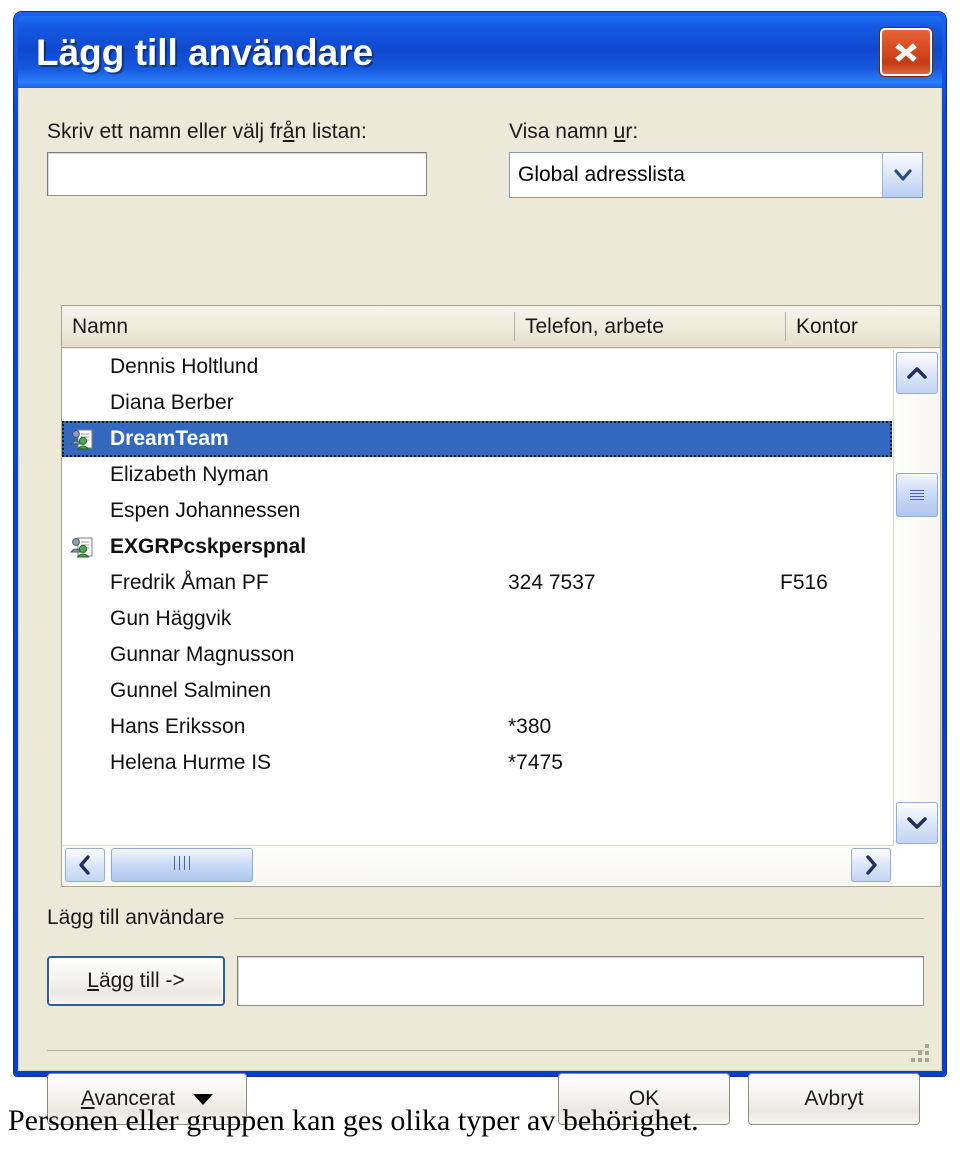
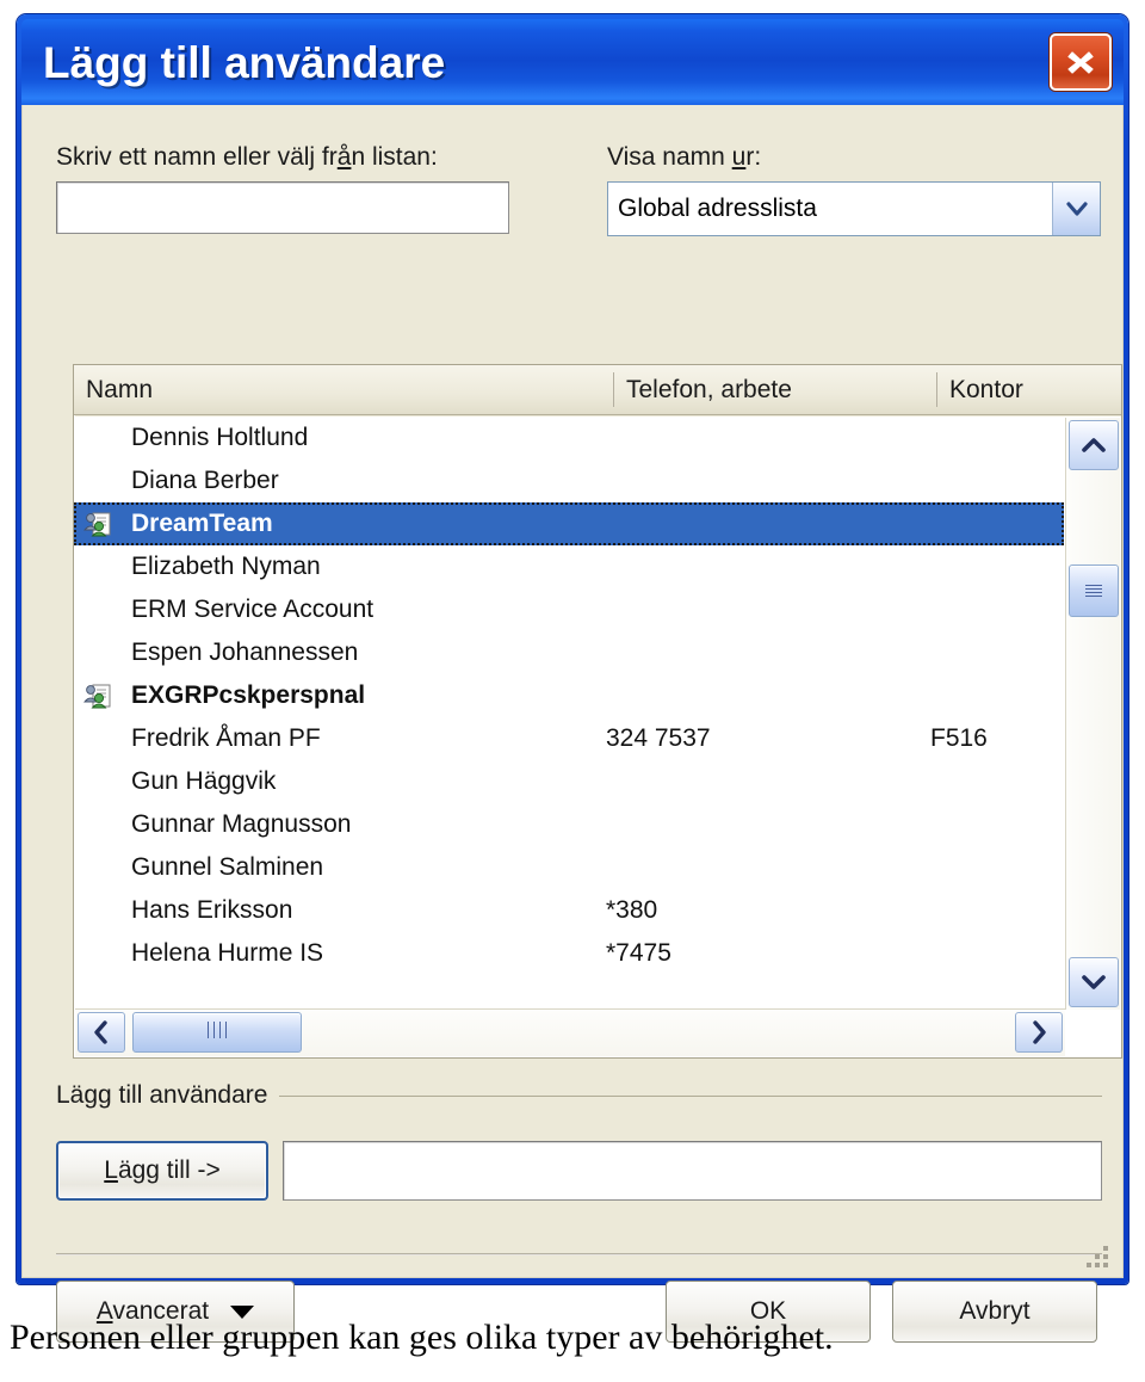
  Lägg till användare
  Skriv ett namn eller välj från listan:
  Visa namn ur:
  Global adresslista
  Namn
  Telefon, arbete
  Kontor
  Dennis Holtlund
  Diana Berber
  DreamTeam
  Elizabeth Nyman
+ ERM Service Account
  Espen Johannessen
  EXGRPcskperspnal
  Fredrik Åman PF
  324 7537
  F516
  Gun Häggvik
  Gunnar Magnusson
  Gunnel Salminen
  Hans Eriksson
  *380
  Helena Hurme IS
  *7475
  Lägg till användare
  Lägg till ->
  Avancerat
  OK
  Avbryt
  Personen eller gruppen kan ges olika typer av behörighet.
